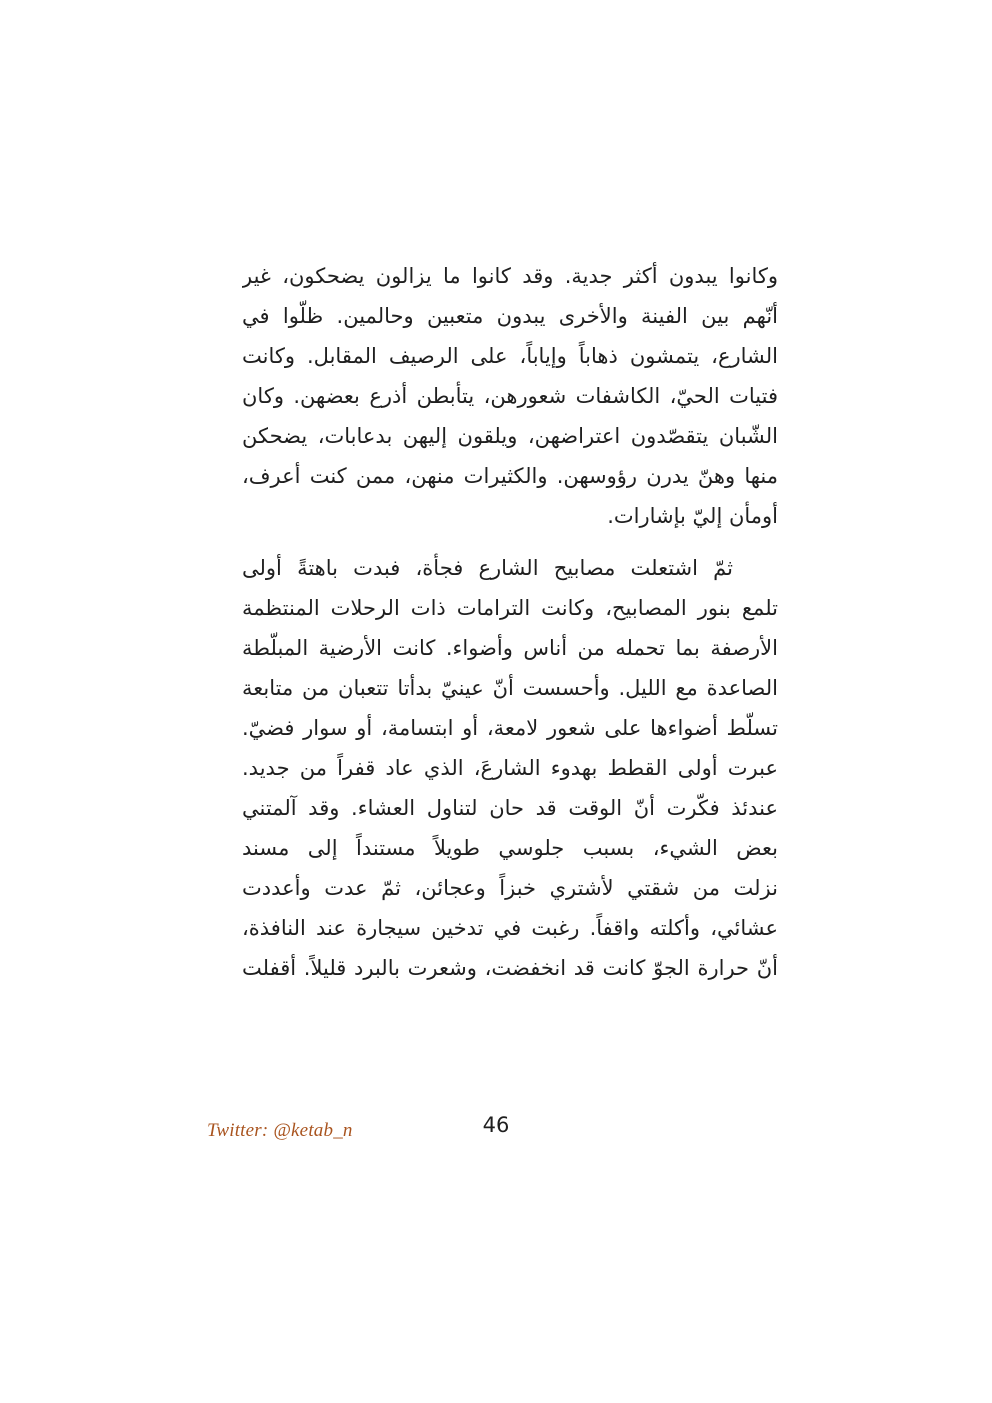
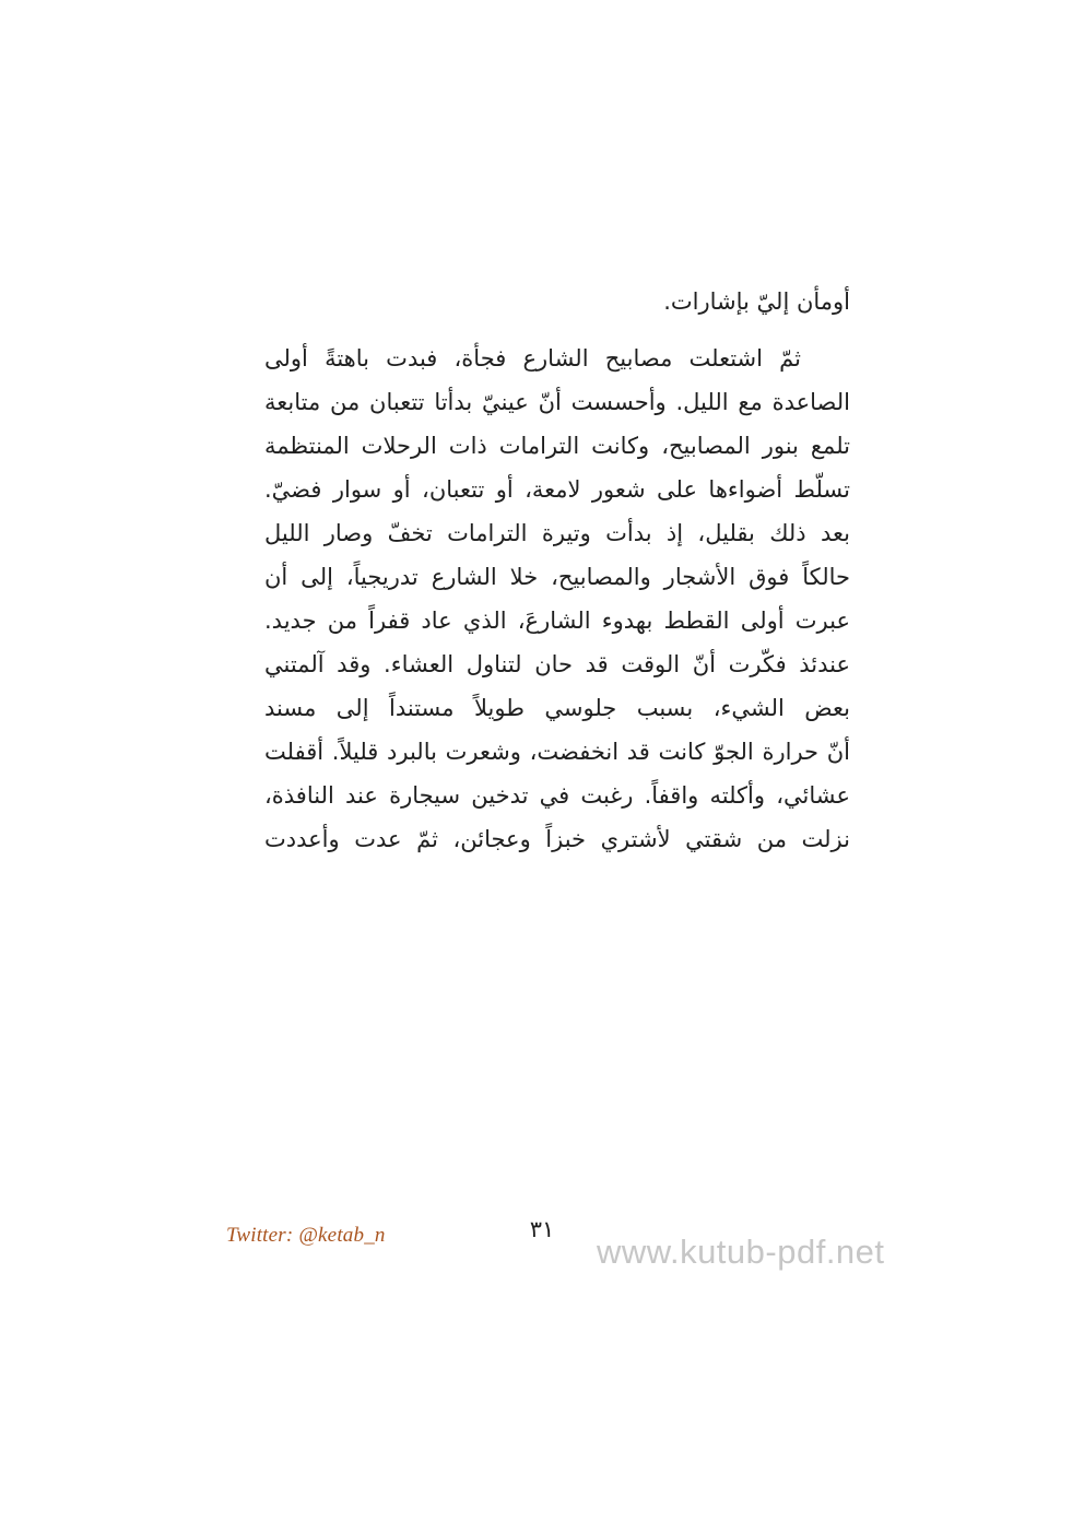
- وكانوا يبدون أكثر جدية. وقد كانوا ما يزالون يضحكون، غير
- أنّهم بين الفينة والأخرى يبدون متعبين وحالمين. ظلّوا في
- الشارع، يتمشون ذهاباً وإياباً، على الرصيف المقابل. وكانت
- فتيات الحيّ، الكاشفات شعورهن، يتأبطن أذرع بعضهن. وكان
- الشّبان يتقصّدون اعتراضهن، ويلقون إليهن بدعابات، يضحكن
- منها وهنّ يدرن رؤوسهن. والكثيرات منهن، ممن كنت أعرف،
  أومأن إليّ بإشارات.
  ثمّ اشتعلت مصابيح الشارع فجأة، فبدت باهتةً أولى
- تلمع بنور المصابيح، وكانت الترامات ذات الرحلات المنتظمة
+ الصاعدة مع الليل. وأحسست أنّ عينيّ بدأتا تتعبان من متابعة
- الأرصفة بما تحمله من أناس وأضواء. كانت الأرضية المبلّطة
- الصاعدة مع الليل. وأحسست أنّ عينيّ بدأتا تتعبان من متابعة
+ تلمع بنور المصابيح، وكانت الترامات ذات الرحلات المنتظمة
- تسلّط أضواءها على شعور لامعة، أو ابتسامة، أو سوار فضيّ.
+ تسلّط أضواءها على شعور لامعة، أو تتعبان، أو سوار فضيّ.
+ بعد ذلك بقليل، إذ بدأت وتيرة الترامات تخفّ وصار الليل
+ حالكاً فوق الأشجار والمصابيح، خلا الشارع تدريجياً، إلى أن
  عبرت أولى القطط بهدوء الشارعَ، الذي عاد قفراً من جديد.
  عندئذ فكّرت أنّ الوقت قد حان لتناول العشاء. وقد آلمتني
  بعض الشيء، بسبب جلوسي طويلاً مستنداً إلى مسند
- نزلت من شقتي لأشتري خبزاً وعجائن، ثمّ عدت وأعددت
+ أنّ حرارة الجوّ كانت قد انخفضت، وشعرت بالبرد قليلاً. أقفلت
  عشائي، وأكلته واقفاً. رغبت في تدخين سيجارة عند النافذة،
- أنّ حرارة الجوّ كانت قد انخفضت، وشعرت بالبرد قليلاً. أقفلت
+ نزلت من شقتي لأشتري خبزاً وعجائن، ثمّ عدت وأعددت
  Twitter: @ketab_n
- 46
+ ٣١
+ www.kutub-pdf.net
